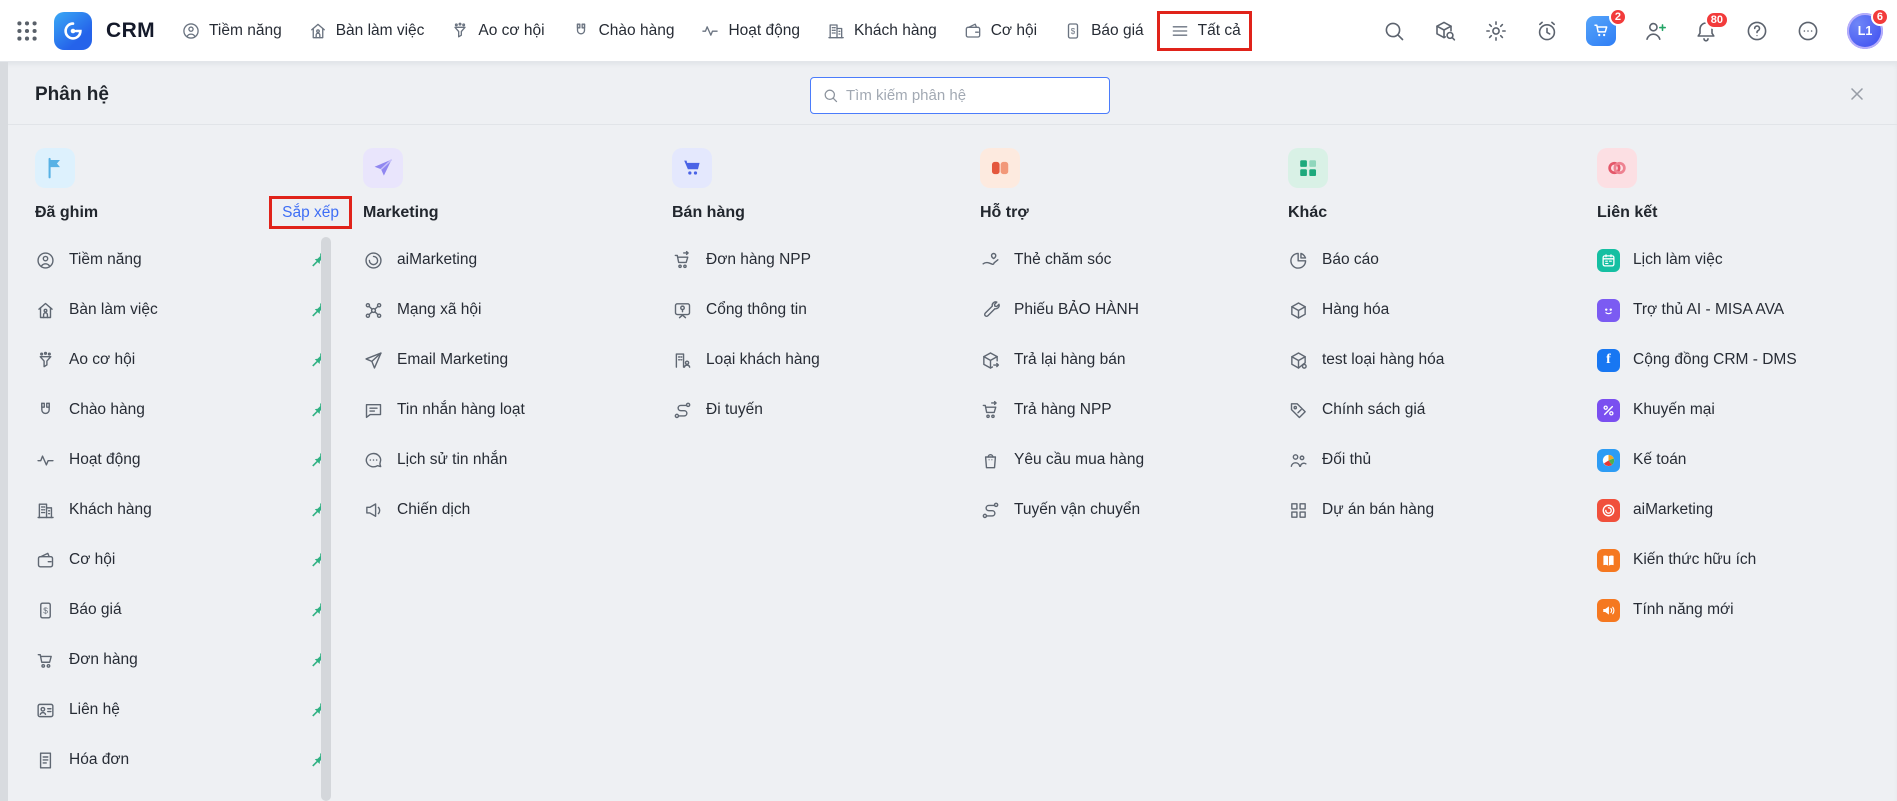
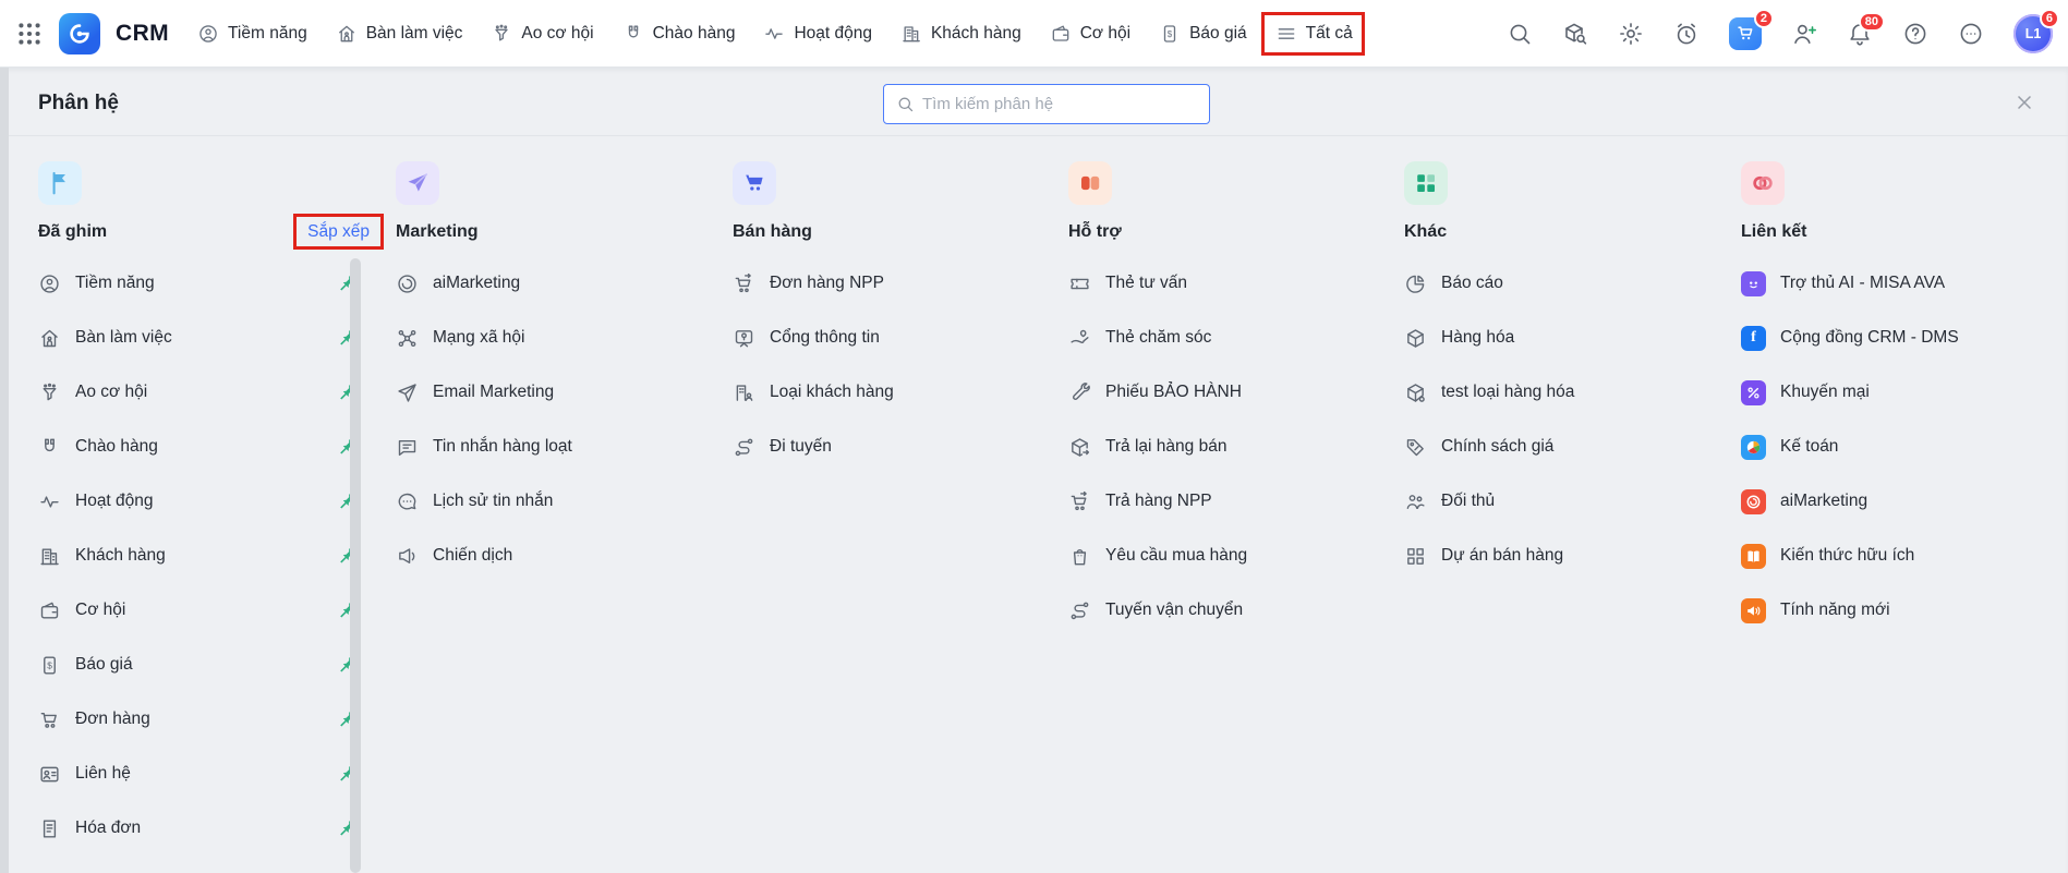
  CRM
  Tiềm năng
  Bàn làm việc
  Ao cơ hội
  Chào hàng
  Hoạt động
  Khách hàng
  Cơ hội
  $
  Báo giá
  Tất cả
  2
  80
  L1
  6
  Phân hệ
  Tìm kiếm phân hệ
  Đã ghim
  Sắp xếp
  Tiềm năng
  Bàn làm việc
  Ao cơ hội
  Chào hàng
  Hoạt động
  Khách hàng
  Cơ hội
  $
  Báo giá
  Đơn hàng
  Liên hệ
  Hóa đơn
  Marketing
  aiMarketing
  Mạng xã hội
  Email Marketing
  Tin nhắn hàng loạt
  Lịch sử tin nhắn
  Chiến dịch
  Bán hàng
  Đơn hàng NPP
  Cổng thông tin
  Loại khách hàng
  Đi tuyến
  Hỗ trợ
+ Thẻ tư vấn
  Thẻ chăm sóc
  Phiếu BẢO HÀNH
  Trả lại hàng bán
  Trả hàng NPP
  Yêu cầu mua hàng
  Tuyến vận chuyển
  Khác
  Báo cáo
  Hàng hóa
  test loại hàng hóa
  Chính sách giá
  Đối thủ
  Dự án bán hàng
  Liên kết
- Lịch làm việc
  Trợ thủ AI - MISA AVA
  f
  Cộng đồng CRM - DMS
  Khuyến mại
  Kế toán
  aiMarketing
  Kiến thức hữu ích
  Tính năng mới
